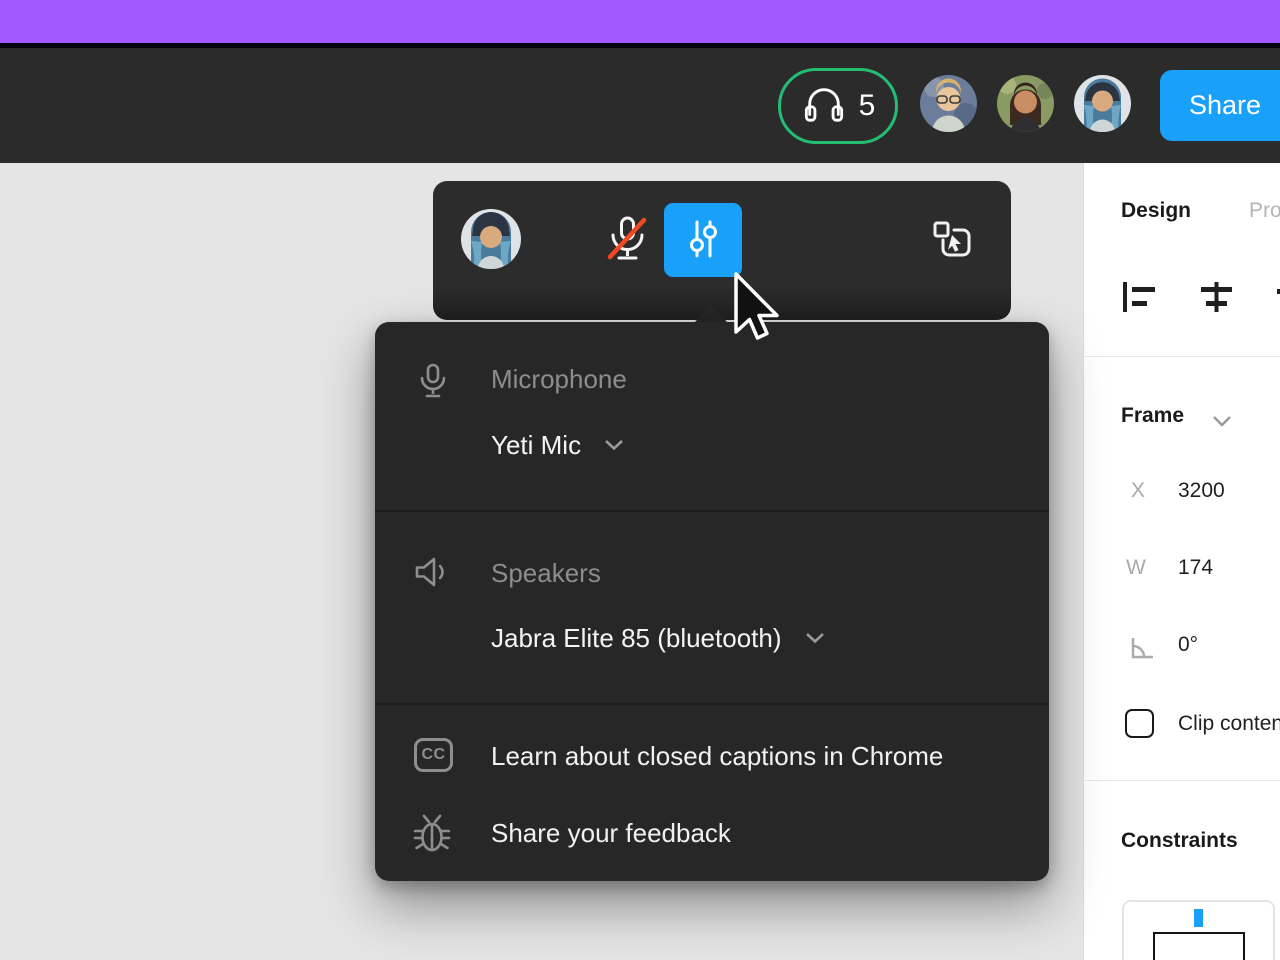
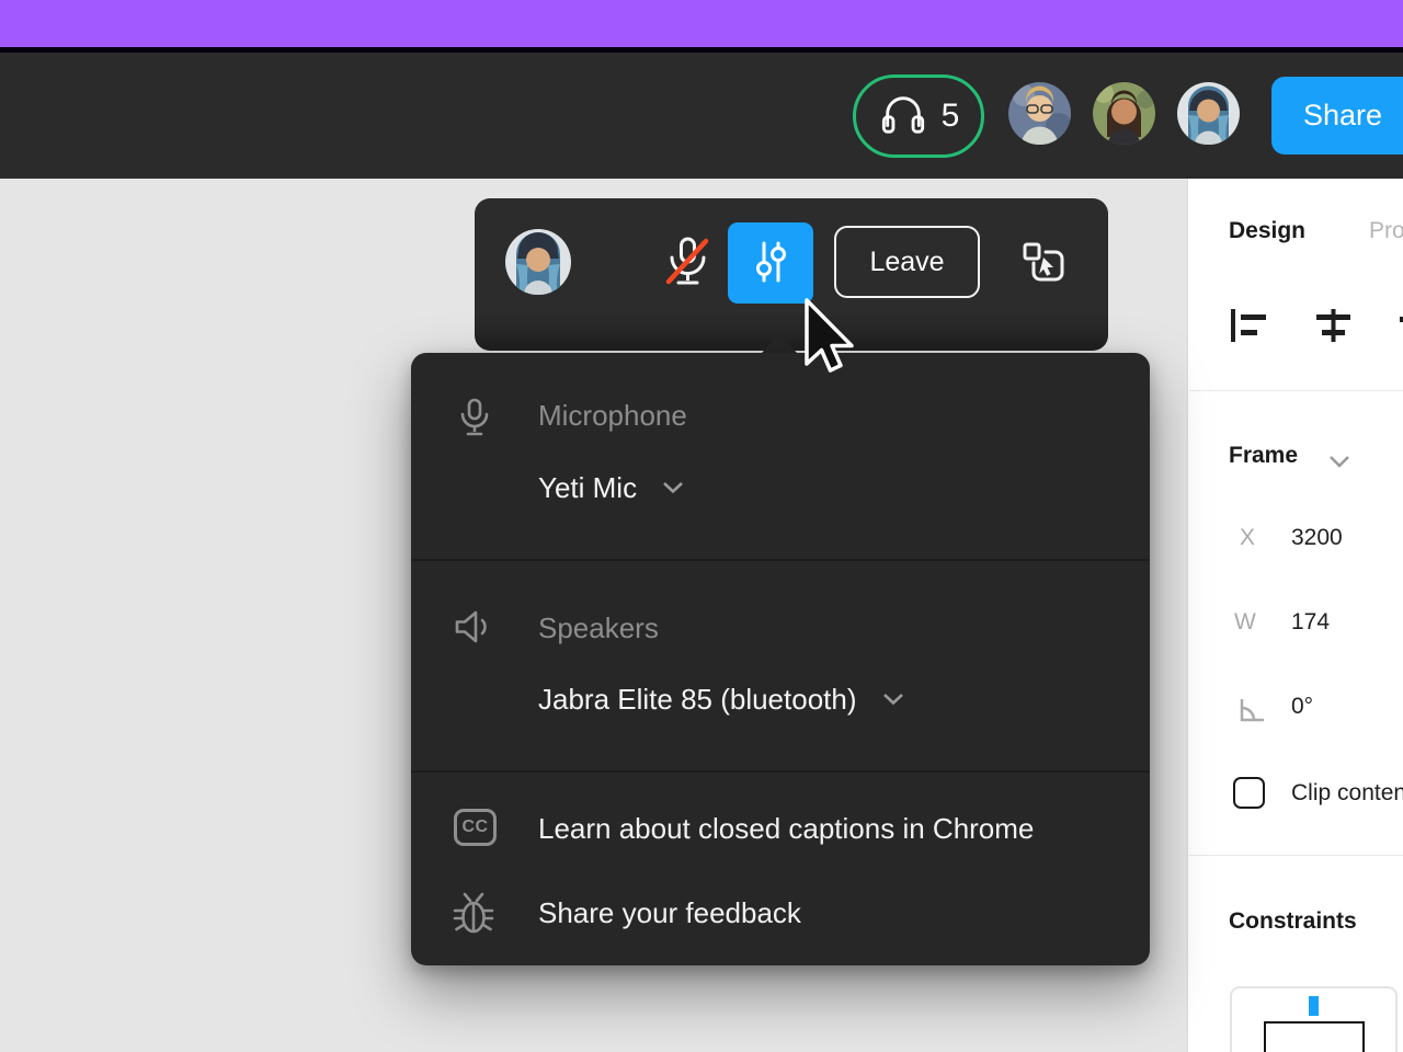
  5
  Share
  Design
  Frame
  X
  3200
  W
  174
  0°
  Clip conten
  Constraints
+ Leave
  Microphone
  Yeti Mic
  Speakers
  Jabra Elite 85 (bluetooth)
  CC
  Learn about closed captions in Chrome
  Share your feedback
